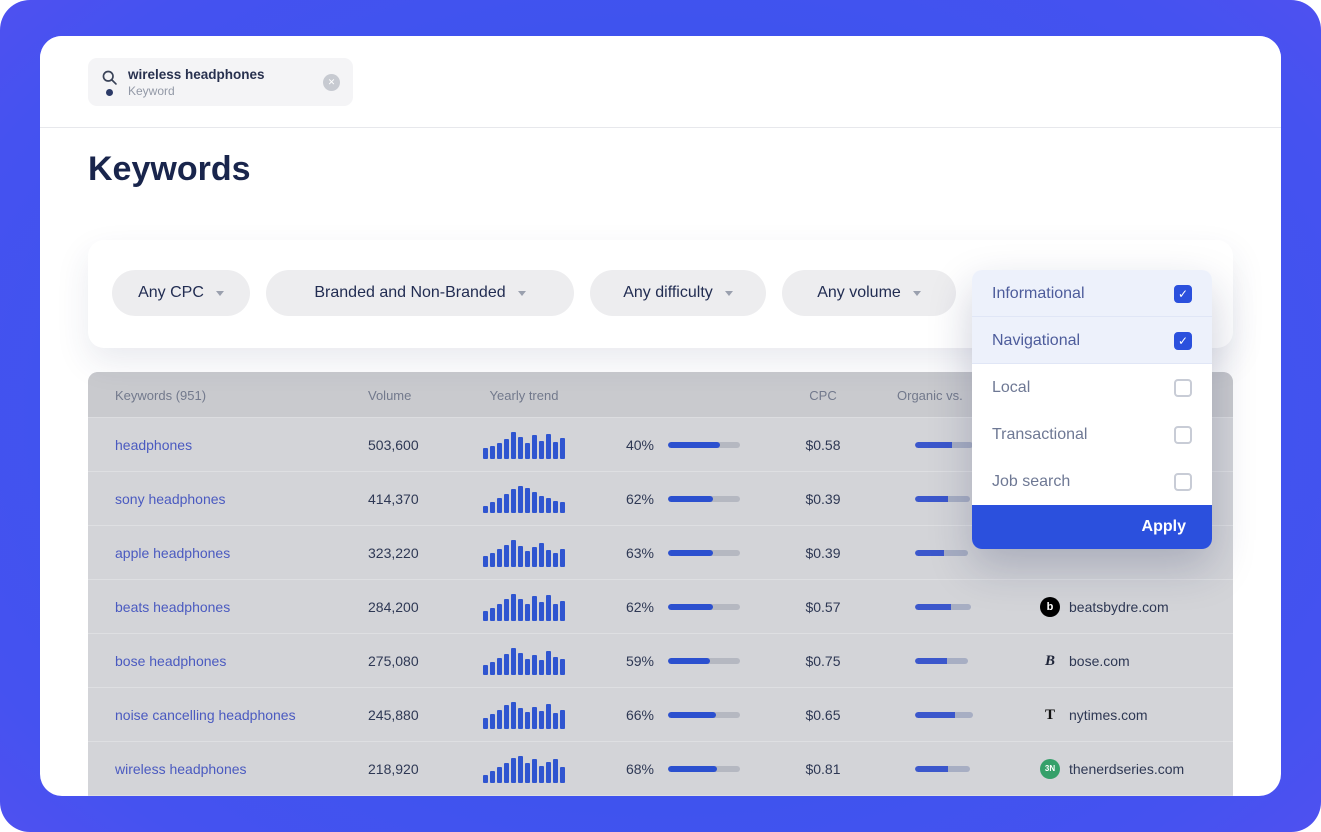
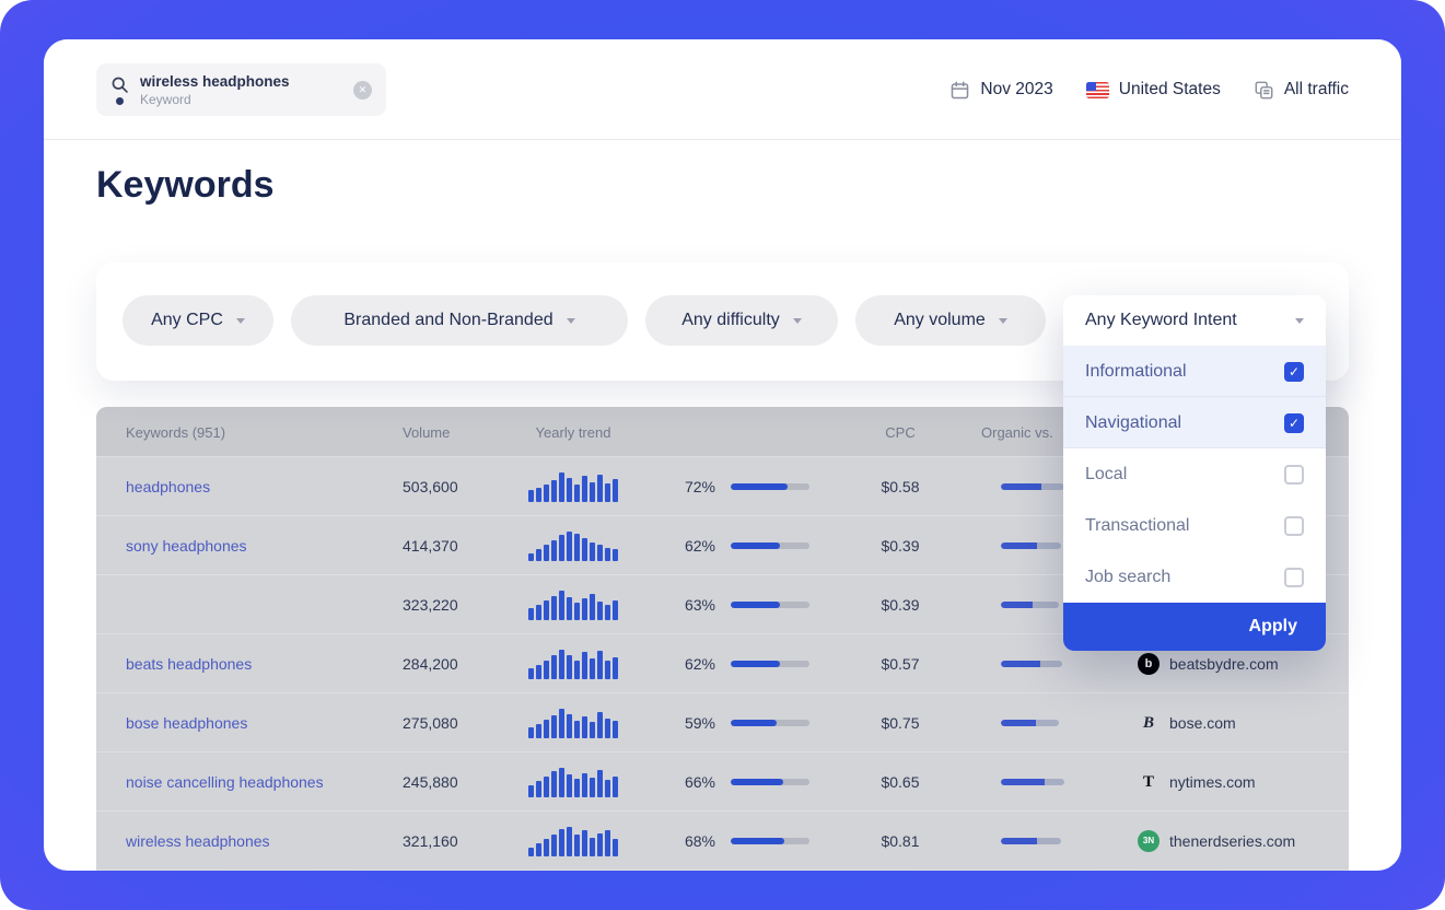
  wireless headphones
  Keyword
  ✕
+ Nov 2023
+ United States
+ All traffic
  Keywords
  Any CPC
  Branded and Non-Branded
  Any difficulty
  Any volume
  Keywords (951)
  Volume
  Yearly trend
  CPC
  Organic vs.
  headphones
  503,600
- 40%
+ 72%
  $0.58
  sony headphones
  414,370
  62%
  $0.39
- apple headphones
  323,220
  63%
  $0.39
  beats headphones
  284,200
  62%
  $0.57
  b
  beatsbydre.com
  bose headphones
  275,080
  59%
  $0.75
  B
  bose.com
  noise cancelling headphones
  245,880
  66%
  $0.65
  T
  nytimes.com
  wireless headphones
- 218,920
+ 321,160
  68%
  $0.81
  3N
  thenerdseries.com
+ Any Keyword Intent
  Informational
  ✓
  Navigational
  ✓
  Local
  ✓
  Transactional
  ✓
  Job search
  ✓
  Apply
